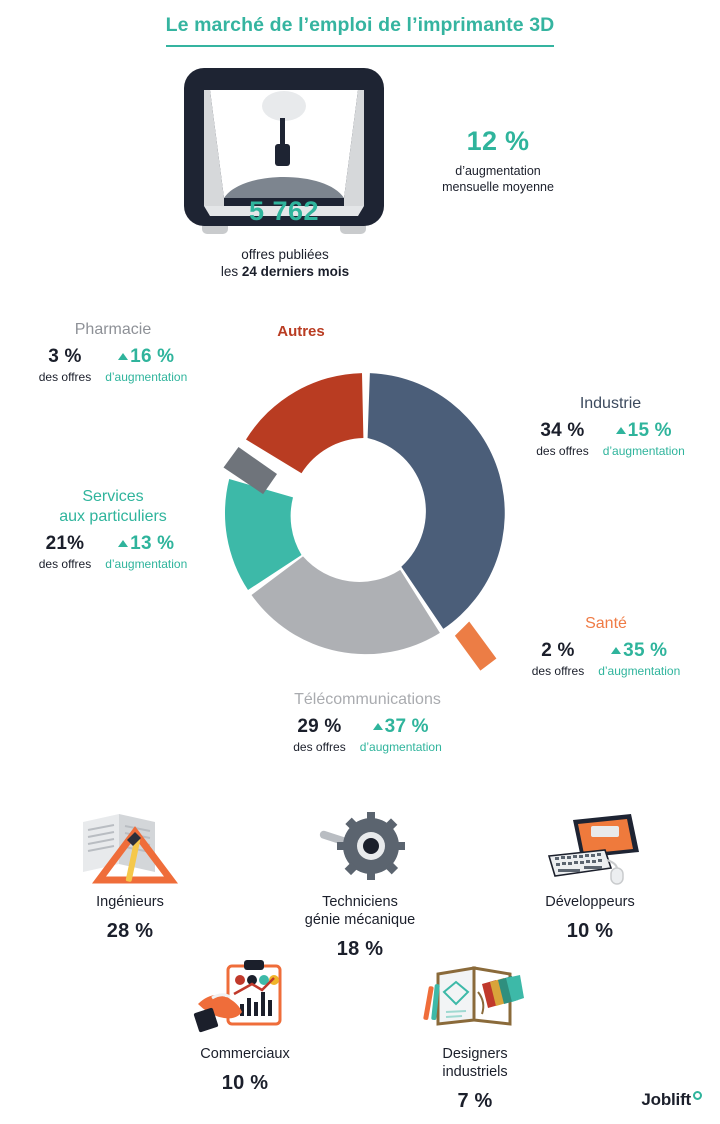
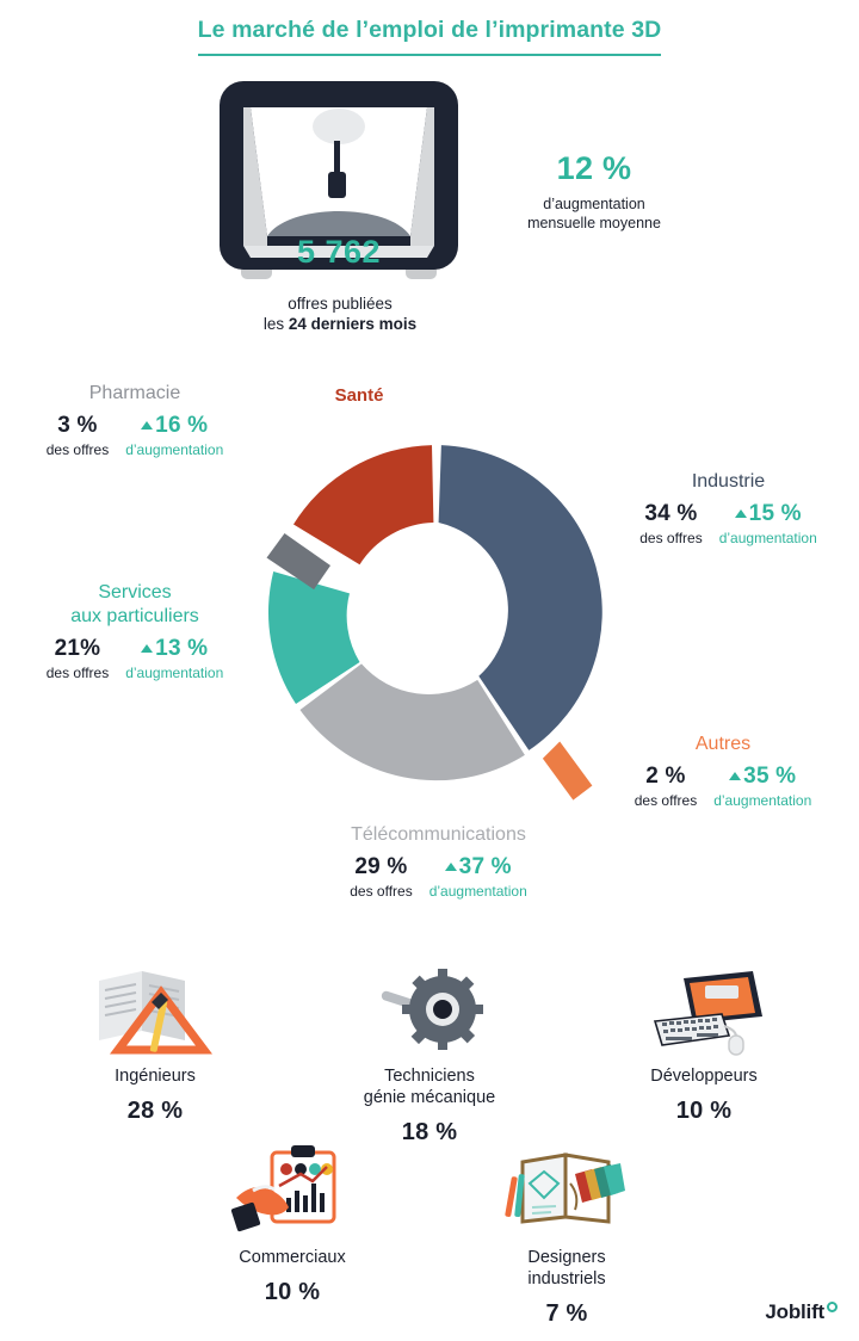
  Le marché de l’emploi de l’imprimante 3D
  5 762
  offres publiées
  les 24 derniers mois
  12 %
  d’augmentation
  mensuelle moyenne
  Pharmacie
  3 %
  des offres
  16 %
  d’augmentation
  Industrie
  34 %
  des offres
  15 %
  d’augmentation
  Services
  aux particuliers
  21%
  des offres
  13 %
  d’augmentation
- Santé
+ Autres
  2 %
  des offres
  35 %
  d’augmentation
  Télécommunications
  29 %
  des offres
  37 %
  d’augmentation
- Autres
+ Santé
  Ingénieurs
  28 %
  Techniciens
  génie mécanique
  18 %
  Développeurs
  10 %
  Commerciaux
  10 %
  Designers
  industriels
  7 %
  Joblift
